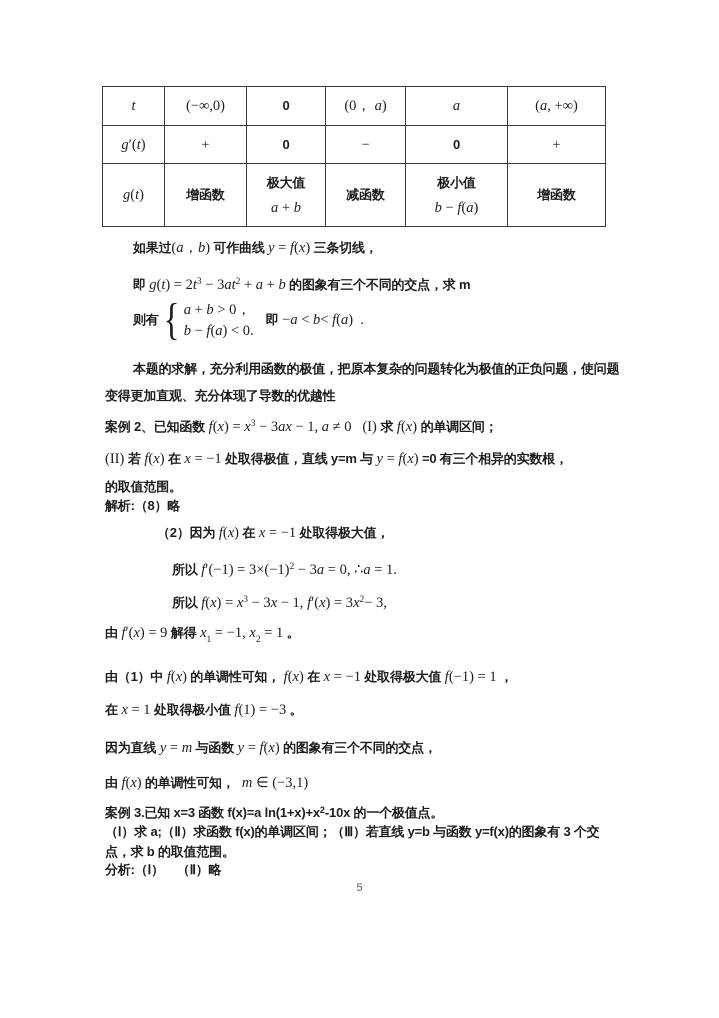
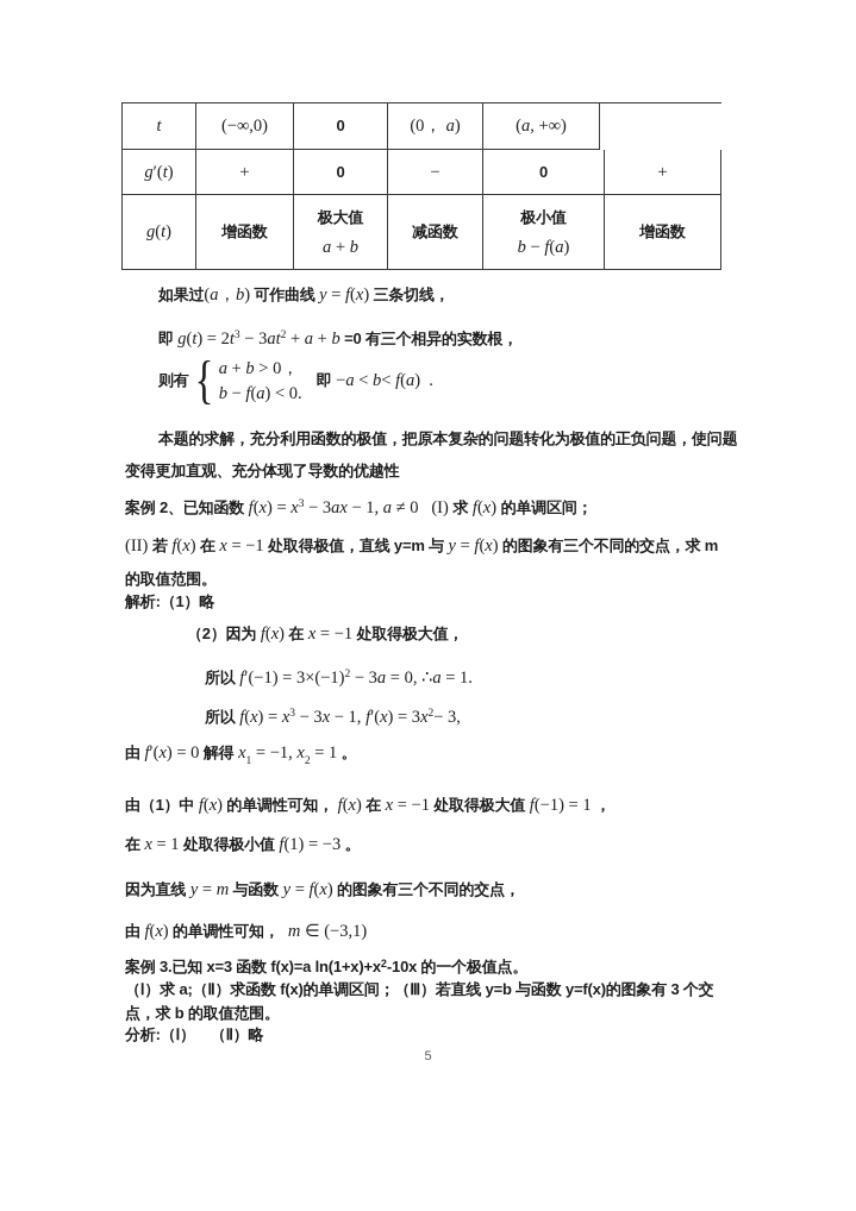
  t
  (−∞,0)
  0
  (0， a)
- a
  (a, +∞)
  g′(t)
  +
  0
  −
  0
  +
  g(t)
  增函数
  极大值
  a + b
  减函数
  极小值
  b − f(a)
  增函数
  如果过(a，b) 可作曲线 y = f(x) 三条切线，
- 即 g(t) = 2t3 − 3at2 + a + b 的图象有三个不同的交点，求 m
+ 即 g(t) = 2t3 − 3at2 + a + b =0 有三个相异的实数根，
  则有
  {
  a + b > 0，
  b − f(a) < 0.
  即 −a < b< f(a) .
  本题的求解，充分利用函数的极值，把原本复杂的问题转化为极值的正负问题，使问题
  变得更加直观、充分体现了导数的优越性
  案例 2、已知函数 f(x) = x3 − 3ax − 1, a ≠ 0 (I) 求 f(x) 的单调区间；
- (II) 若 f(x) 在 x = −1 处取得极值，直线 y=m 与 y = f(x) =0 有三个相异的实数根，
+ (II) 若 f(x) 在 x = −1 处取得极值，直线 y=m 与 y = f(x) 的图象有三个不同的交点，求 m
  的取值范围。
- 解析:（8）略
+ 解析:（1）略
  （2）因为 f(x) 在 x = −1 处取得极大值，
  所以 f′(−1) = 3×(−1)2 − 3a = 0, ∴a = 1.
  所以 f(x) = x3 − 3x − 1, f′(x) = 3x2− 3,
- 由 f′(x) = 9 解得 x1 = −1, x2 = 1 。
+ 由 f′(x) = 0 解得 x1 = −1, x2 = 1 。
  由（1）中 f(x) 的单调性可知， f(x) 在 x = −1 处取得极大值 f(−1) = 1 ，
  在 x = 1 处取得极小值 f(1) = −3 。
  因为直线 y = m 与函数 y = f(x) 的图象有三个不同的交点，
  由 f(x) 的单调性可知， m ∈ (−3,1)
  案例 3.已知 x=3 函数 f(x)=a ln(1+x)+x2-10x 的一个极值点。
  （Ⅰ）求 a;（Ⅱ）求函数 f(x)的单调区间；（Ⅲ）若直线 y=b 与函数 y=f(x)的图象有 3 个交
  点，求 b 的取值范围。
  分析:（Ⅰ） （Ⅱ）略
  5
